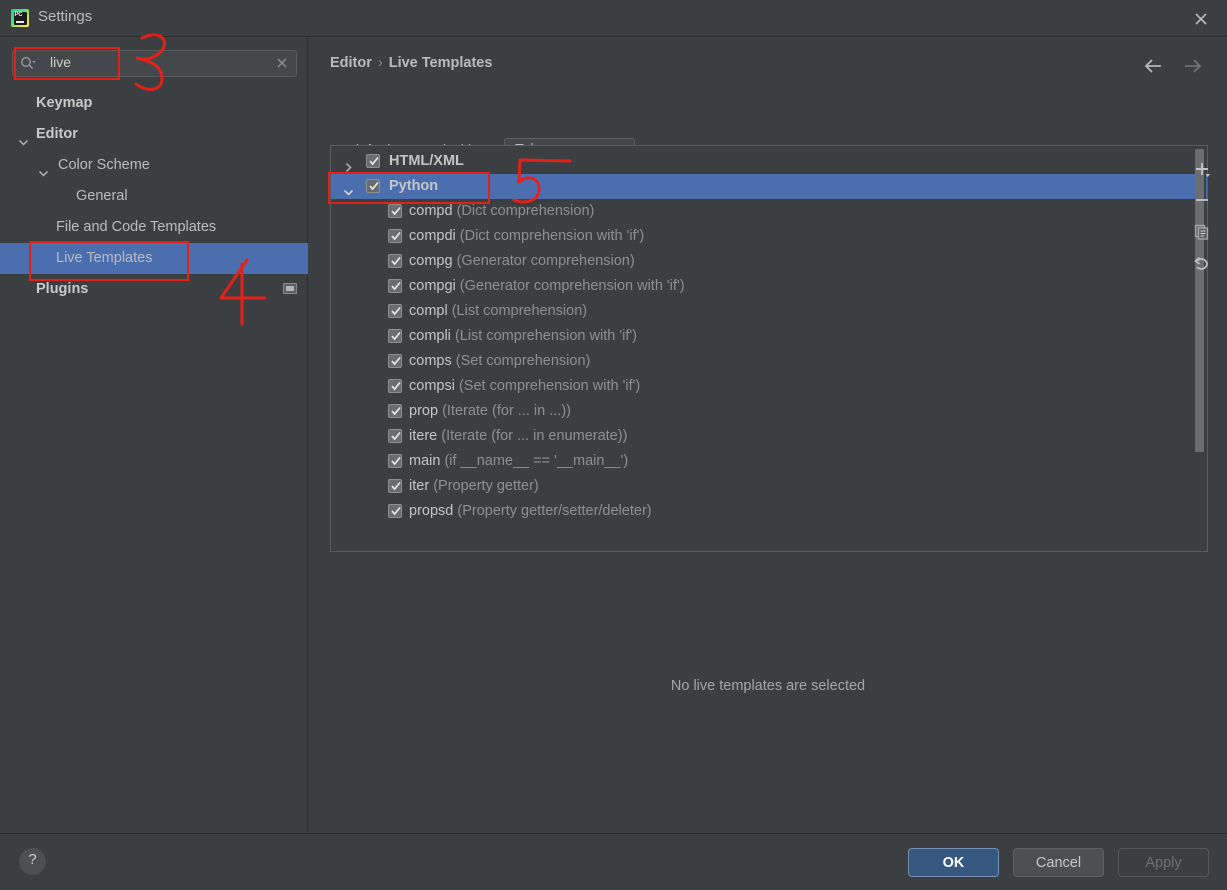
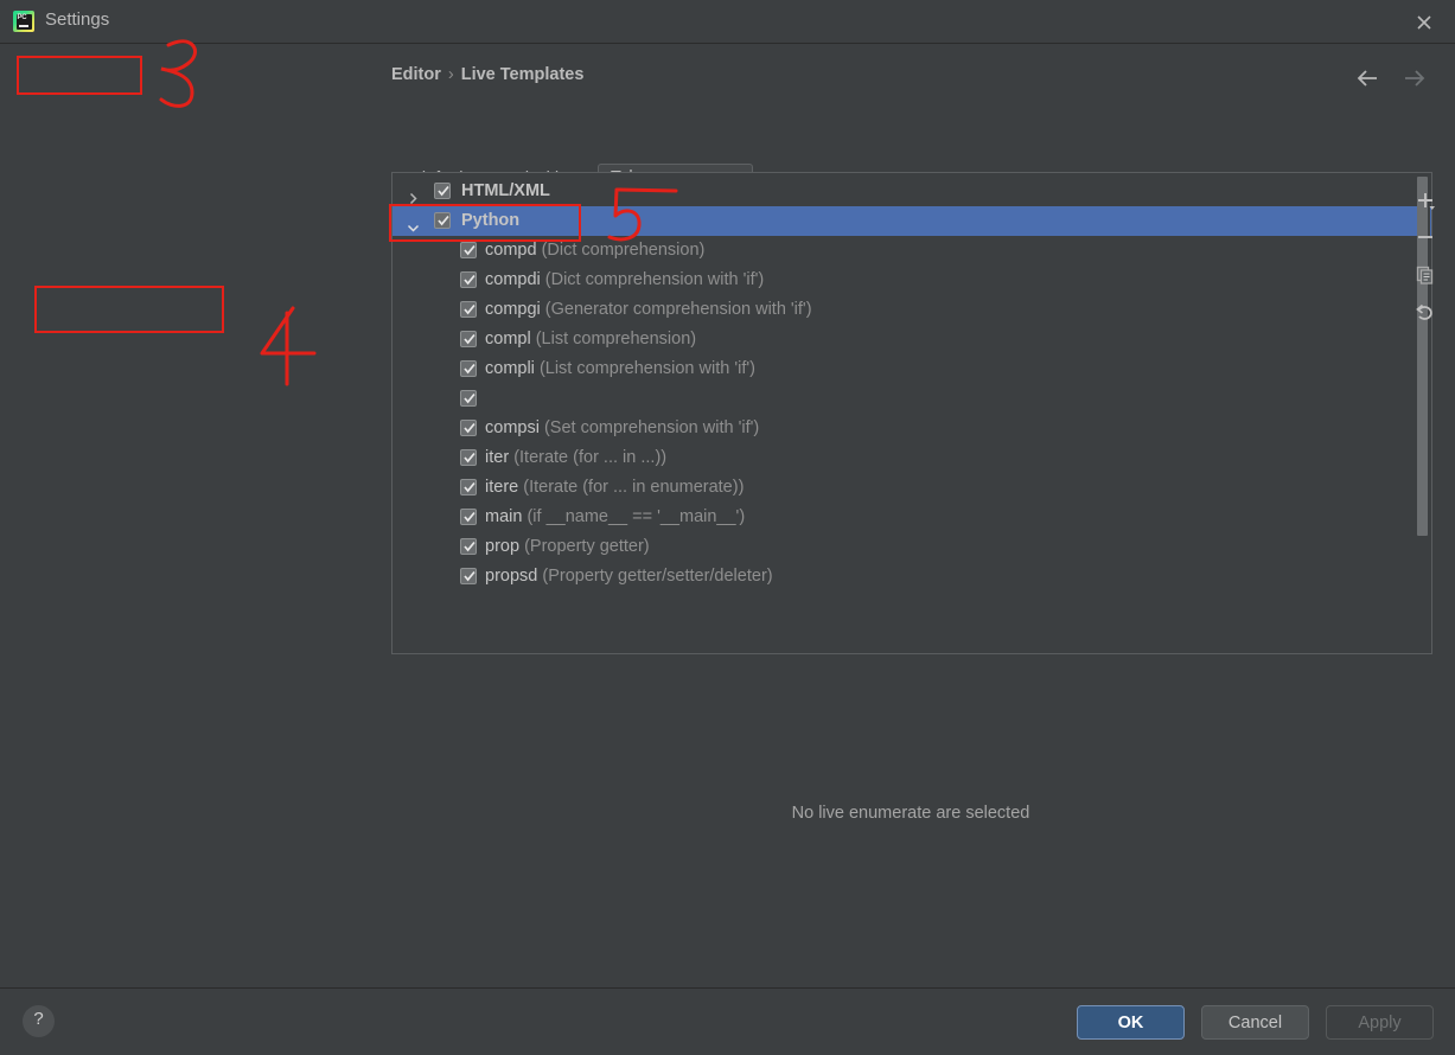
  Settings
- live
- Keymap
- Editor
- Color Scheme
- General
- File and Code Templates
- Live Templates
- Plugins
  Editor › Live Templates
  HTML/XML
  Python
  compd (Dict comprehension)
  compdi (Dict comprehension with 'if')
- compg (Generator comprehension)
  compgi (Generator comprehension with 'if')
  compl (List comprehension)
  compli (List comprehension with 'if')
- comps (Set comprehension)
  compsi (Set comprehension with 'if')
- prop (Iterate (for ... in ...))
+ iter (Iterate (for ... in ...))
  itere (Iterate (for ... in enumerate))
  main (if __name__ == '__main__')
- iter (Property getter)
+ prop (Property getter)
  propsd (Property getter/setter/deleter)
- No live templates are selected
+ No live enumerate are selected
  ?
  OK
  Cancel
  Apply
